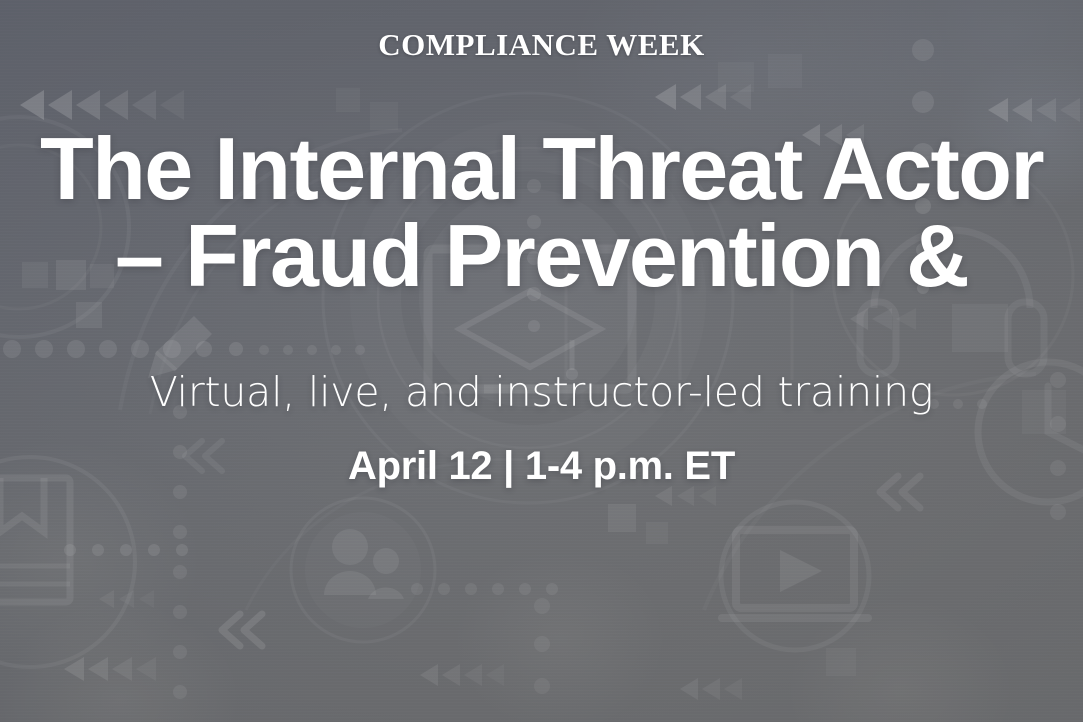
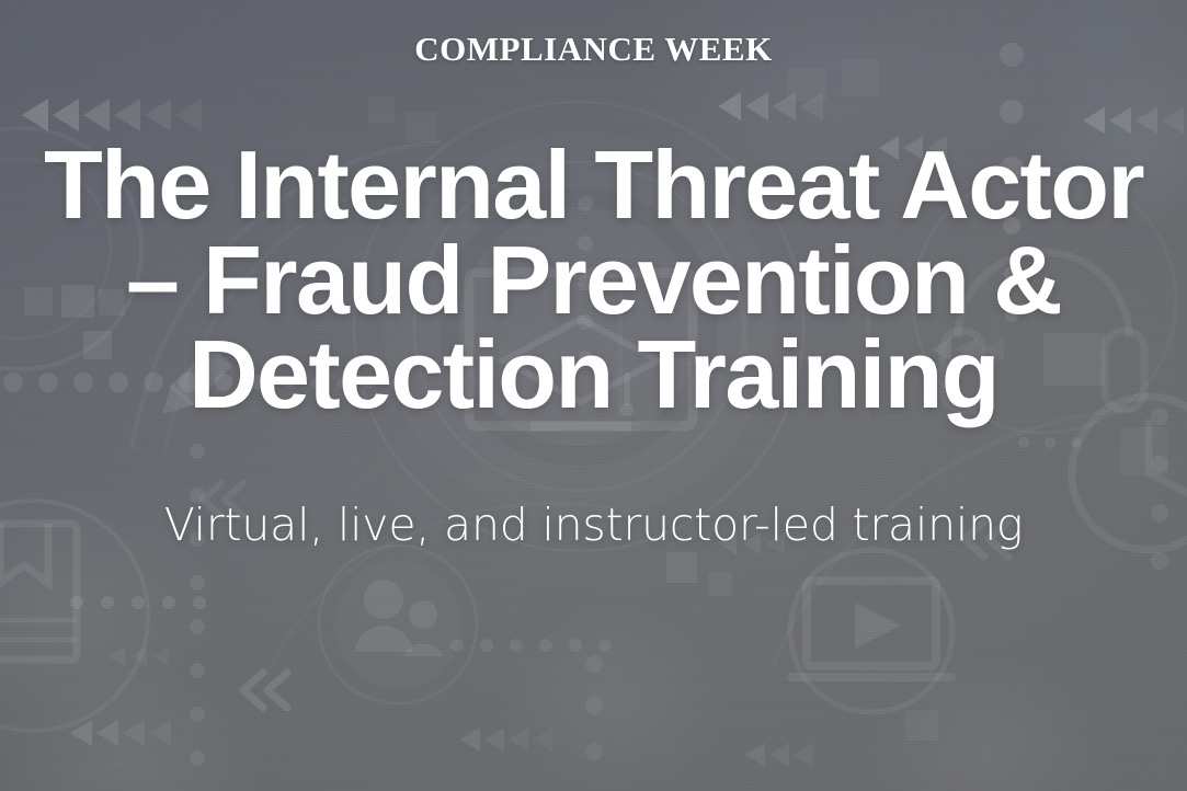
  COMPLIANCE WEEK
  The Internal Threat Actor
  – Fraud Prevention &
+ Detection Training
  Virtual, live, and instructor-led training
- April 12 | 1-4 p.m. ET
